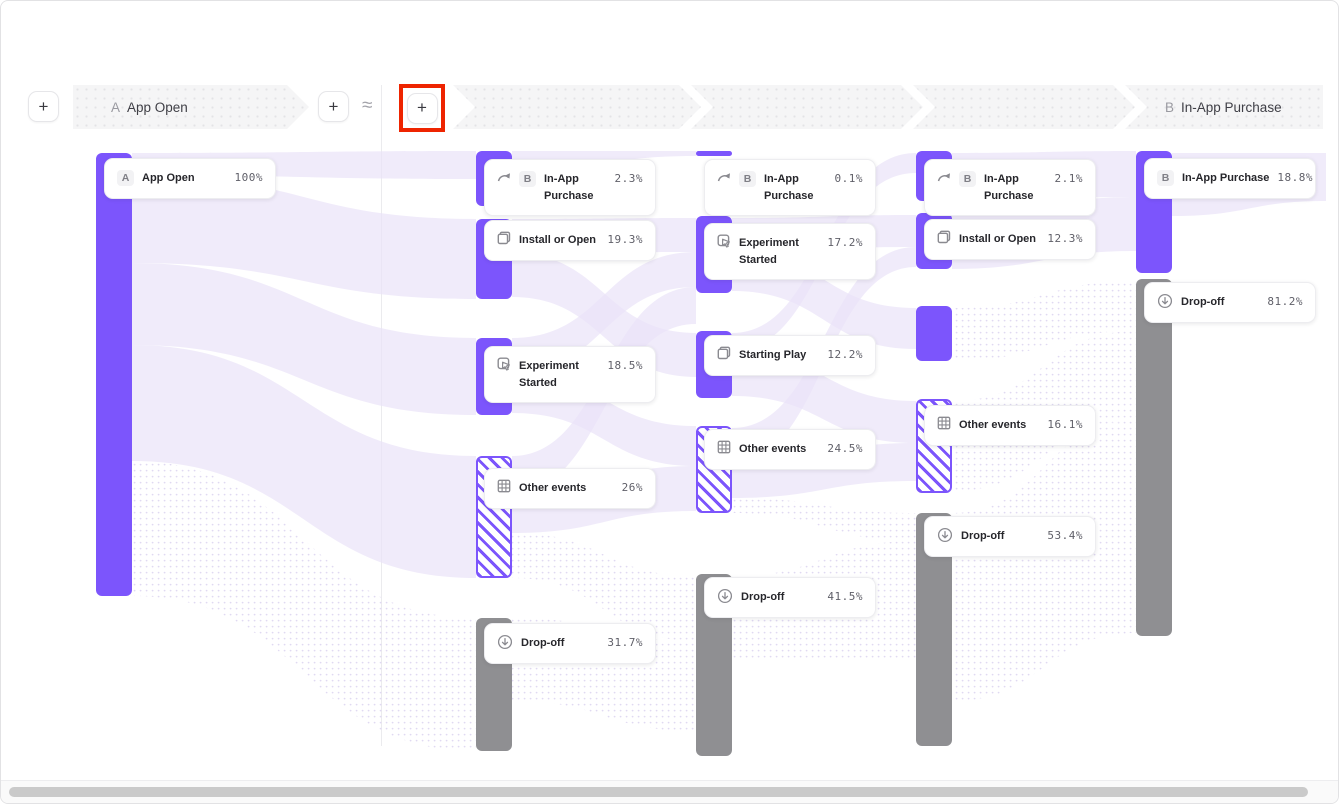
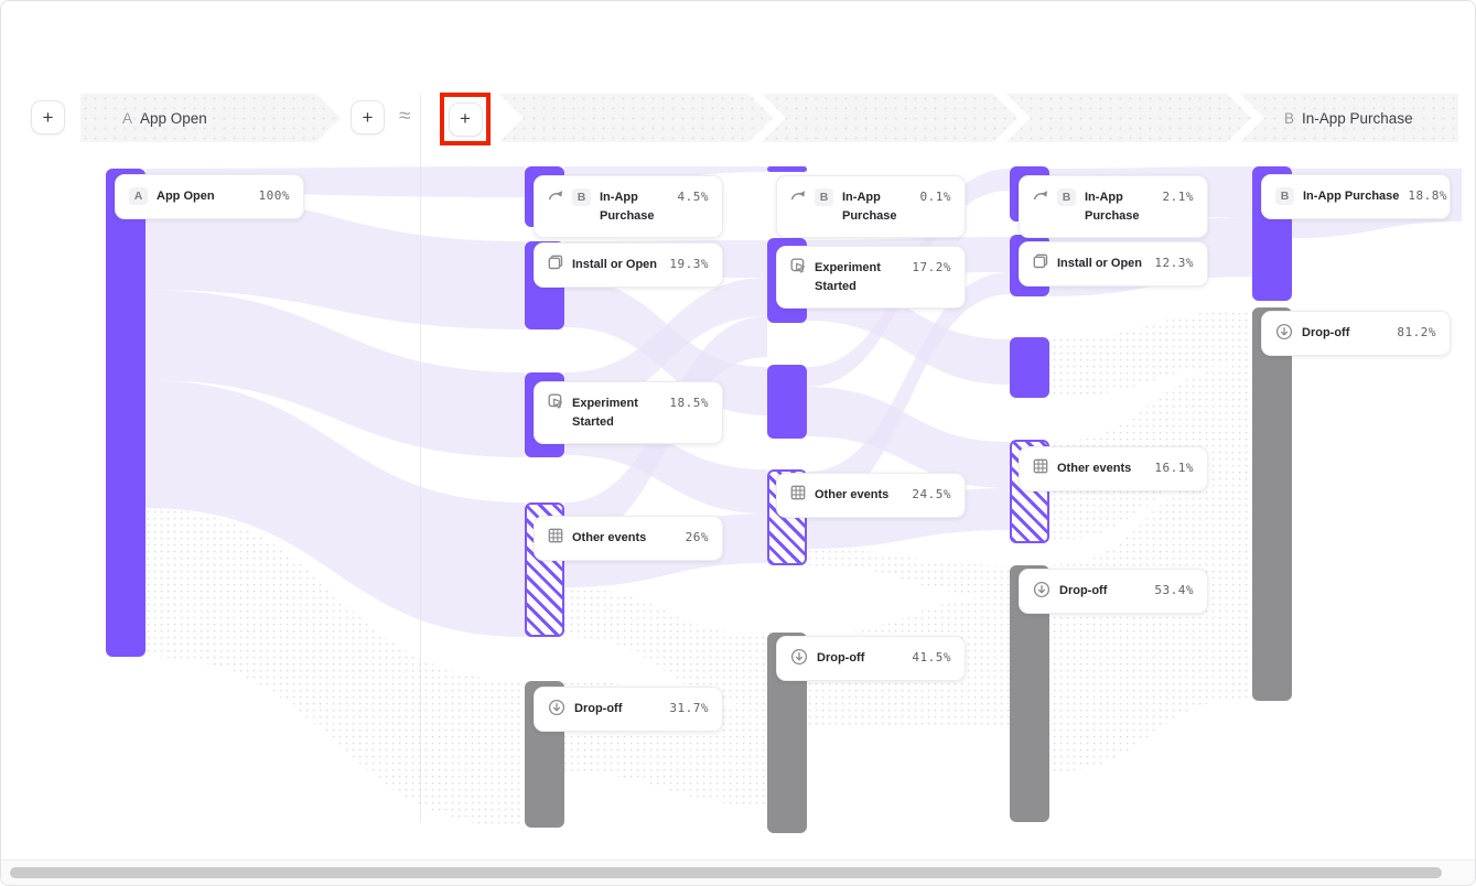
  +
  A
  App Open
  +
  ≈
  +
  B
  In-App Purchase
  A
  App Open
  100%
  B
  In-App Purchase
- 2.3%
+ 4.5%
  Install or Open
  19.3%
  Experiment Started
  18.5%
  Other events
  26%
  Drop-off
  31.7%
  B
  In-App Purchase
  0.1%
  Experiment Started
  17.2%
- Starting Play
- 12.2%
  Other events
  24.5%
  Drop-off
  41.5%
  B
  In-App Purchase
  2.1%
  Install or Open
  12.3%
  Other events
  16.1%
  Drop-off
  53.4%
  B
  In-App Purchase
  18.8%
  Drop-off
  81.2%
